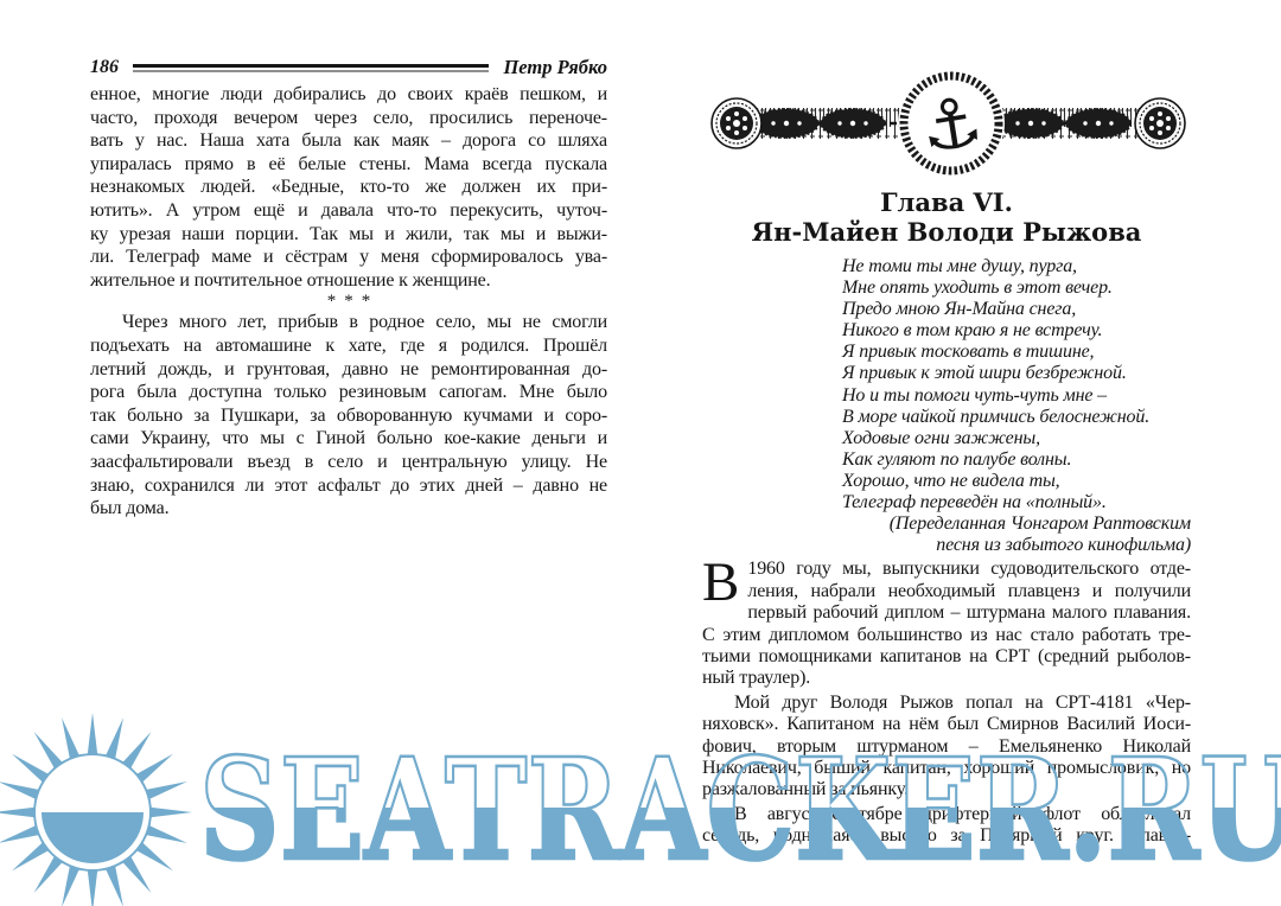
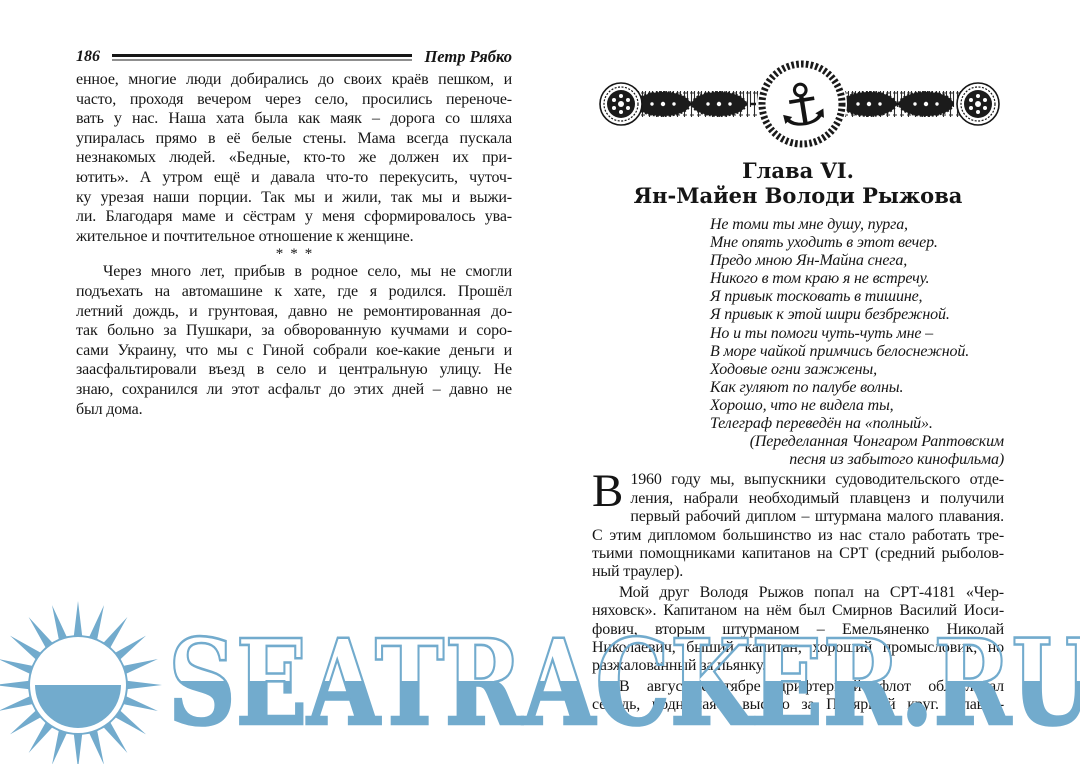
  186
  Петр Рябко
  енное, многие люди добирались до своих краёв пешком, и
  часто, проходя вечером через село, просились переноче-
  вать у нас. Наша хата была как маяк – дорога со шляха
  упиралась прямо в её белые стены. Мама всегда пускала
  незнакомых людей. «Бедные, кто-то же должен их при-
  ютить». А утром ещё и давала что-то перекусить, чуточ-
  ку урезая наши порции. Так мы и жили, так мы и выжи-
- ли. Телеграф маме и сёстрам у меня сформировалось ува-
+ ли. Благодаря маме и сёстрам у меня сформировалось ува-
  жительное и почтительное отношение к женщине.
  ***
  Через много лет, прибыв в родное село, мы не смогли
  подъехать на автомашине к хате, где я родился. Прошёл
  летний дождь, и грунтовая, давно не ремонтированная до-
- рога была доступна только резиновым сапогам. Мне было
  так больно за Пушкари, за обворованную кучмами и соро-
- сами Украину, что мы с Гиной больно кое-какие деньги и
+ сами Украину, что мы с Гиной собрали кое-какие деньги и
  заасфальтировали въезд в село и центральную улицу. Не
  знаю, сохранился ли этот асфальт до этих дней – давно не
  был дома.
  Глава VI.
  Ян-Майен Володи Рыжова
  Не томи ты мне душу, пурга,
  Мне опять уходить в этот вечер.
  Предо мною Ян-Майна снега,
  Никого в том краю я не встречу.
  Я привык тосковать в тишине,
  Я привык к этой шири безбрежной.
  Но и ты помоги чуть-чуть мне –
  В море чайкой примчись белоснежной.
  Ходовые огни зажжены,
  Как гуляют по палубе волны.
  Хорошо, что не видела ты,
  Телеграф переведён на «полный».
  (Переделанная Чонгаром Раптовским
  песня из забытого кинофильма)
  В
  1960 году мы, выпускники судоводительского отде-
  ления, набрали необходимый плавценз и получили
  первый рабочий диплом – штурмана малого плавания.
  С этим дипломом большинство из нас стало работать тре-
  тьими помощниками капитанов на СРТ (средний рыболов-
  ный траулер).
  Мой друг Володя Рыжов попал на СРТ-4181 «Чер-
  няховск». Капитаном на нём был Смирнов Василий Иоси-
  фович, вторым штурманом – Емельяненко Николай
  Николаевич, быший капитан, хороший промысловик, но
  разжалованный за пьянку.
  В августе-сентябре дрифтерный флот облавливал
  сельдь, поднимаясь высоко за Полярный круг. Плавба-
  SEATRACKER.RU
